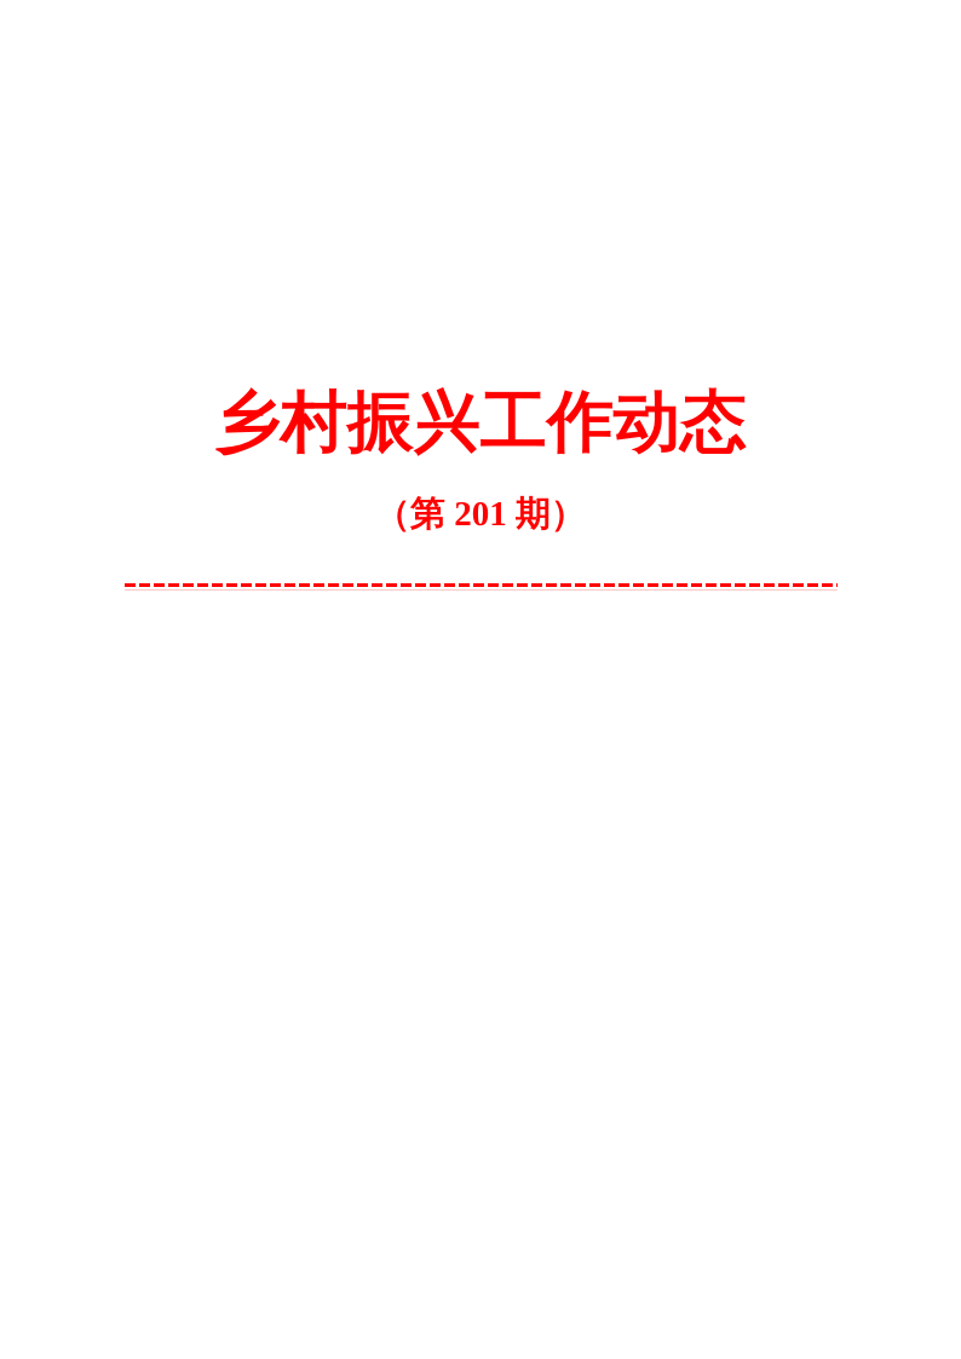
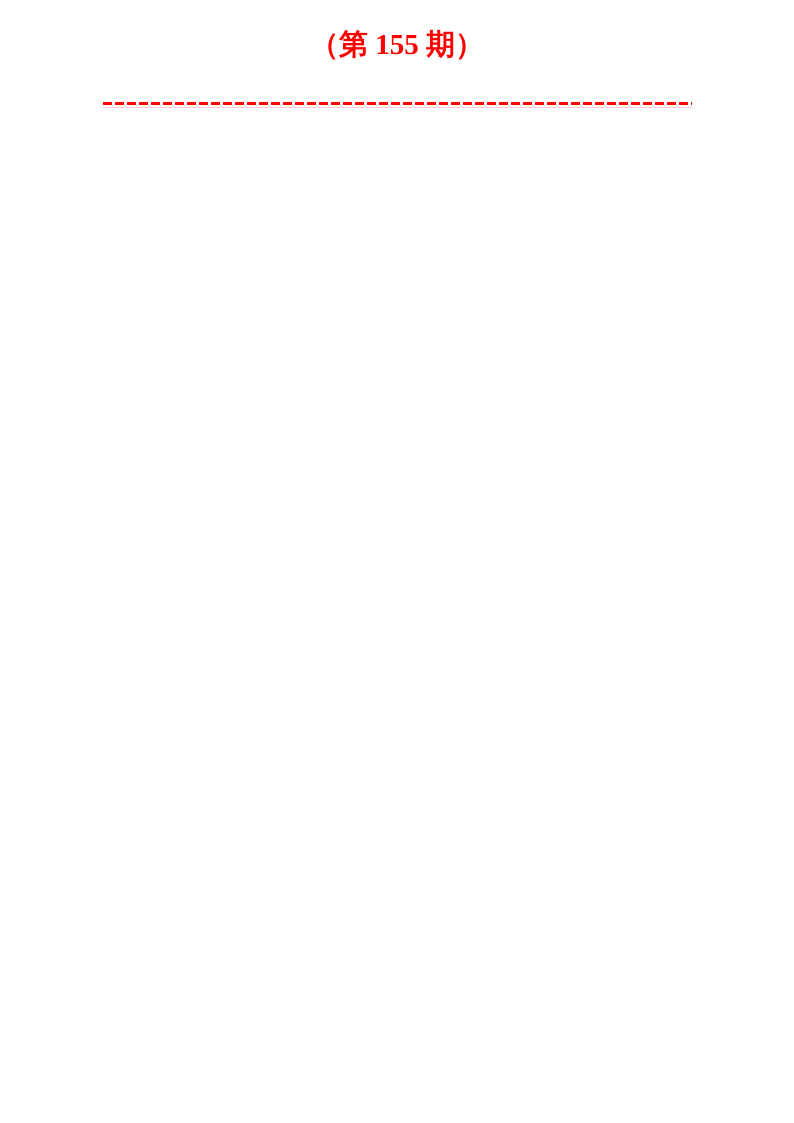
- 乡村振兴工作动态
- （第 201 期）
+ （第 155 期）
